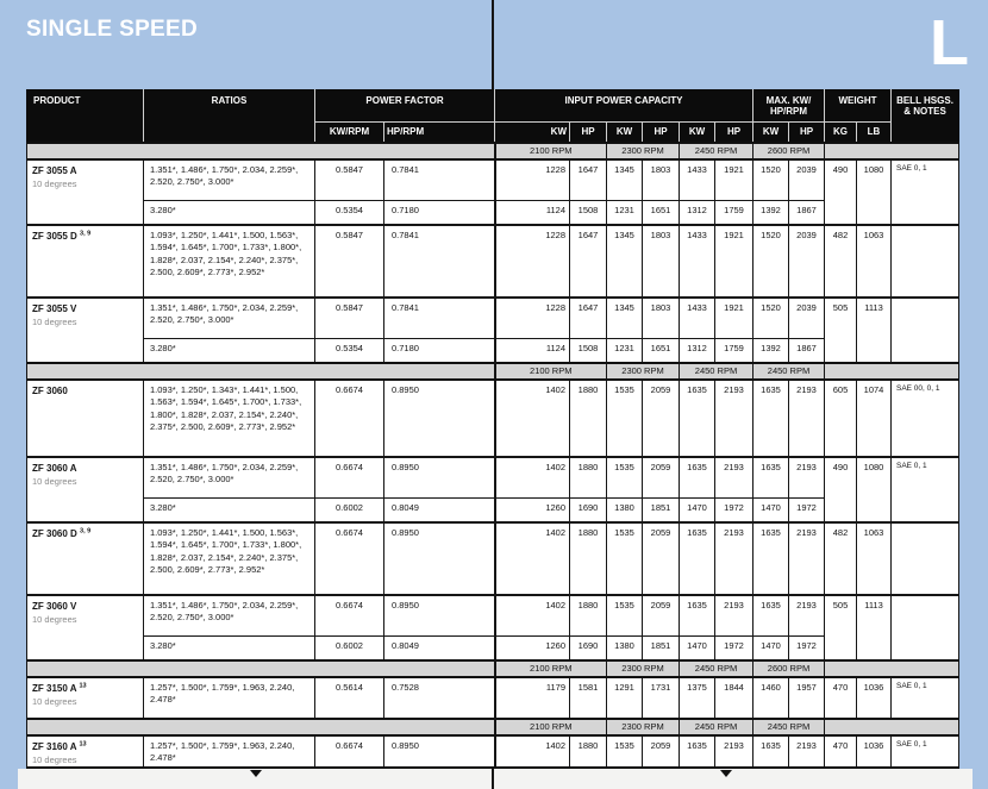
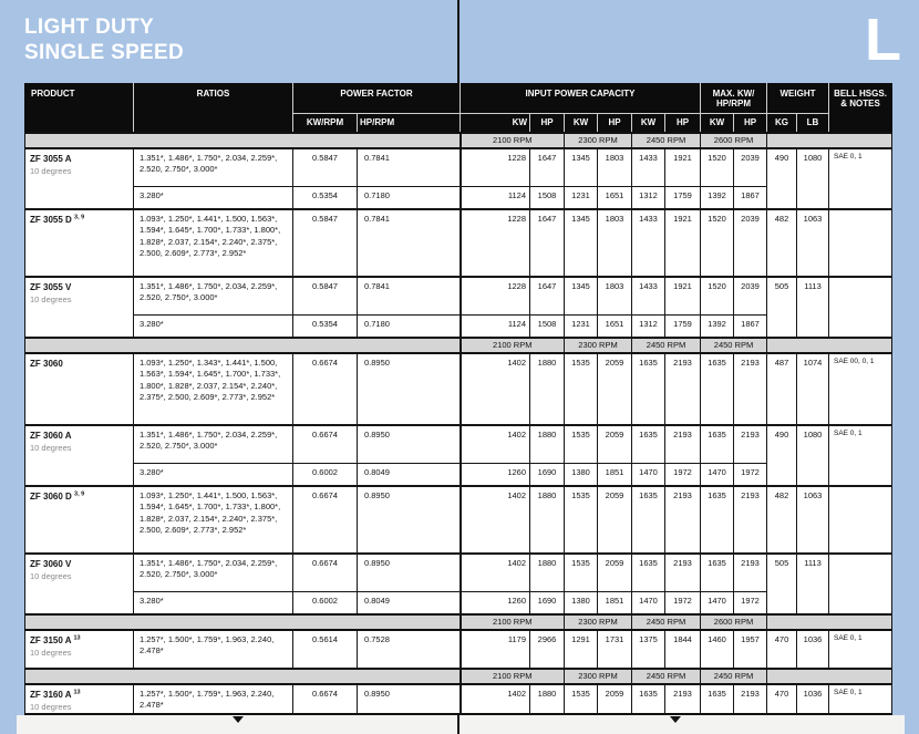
+ LIGHT DUTY
  SINGLE SPEED
  L
  PRODUCT	RATIOS	POWER FACTOR	INPUT POWER CAPACITY	MAX. KW/HP/RPM	WEIGHT	BELL HSGS.& NOTES
  KW/RPM	HP/RPM	KW	HP	KW	HP	KW	HP	KW	HP	KG	LB
  	2100 RPM	2300 RPM	2450 RPM	2600 RPM
  ZF 3055 A 10 degrees	1.351*, 1.486*, 1.750*, 2.034, 2.259*, 2.520, 2.750*, 3.000*	0.5847	0.7841	1228	1647	1345	1803	1433	1921	1520	2039	490	1080
  3.280*	0.5354	0.7180	1124	1508	1231	1651	1312	1759	1392	1867
  ZF 3055 D	1.093*, 1.250*, 1.441*, 1.500, 1.563*, 1.594*, 1.645*, 1.700*, 1.733*, 1.800*, 1.828*, 2.037, 2.154*, 2.240*, 2.375*, 2.500, 2.609*, 2.773*, 2.952*	0.5847	0.7841	1228	1647	1345	1803	1433	1921	1520	2039	482	1063
  ZF 3055 V 10 degrees	1.351*, 1.486*, 1.750*, 2.034, 2.259*, 2.520, 2.750*, 3.000*	0.5847	0.7841	1228	1647	1345	1803	1433	1921	1520	2039	505	1113
  3.280*	0.5354	0.7180	1124	1508	1231	1651	1312	1759	1392	1867
  	2100 RPM	2300 RPM	2450 RPM	2450 RPM
- ZF 3060	1.093*, 1.250*, 1.343*, 1.441*, 1.500, 1.563*, 1.594*, 1.645*, 1.700*, 1.733*, 1.800*, 1.828*, 2.037, 2.154*, 2.240*, 2.375*, 2.500, 2.609*, 2.773*, 2.952*	0.6674	0.8950	1402	1880	1535	2059	1635	2193	1635	2193	605	1074
+ ZF 3060	1.093*, 1.250*, 1.343*, 1.441*, 1.500, 1.563*, 1.594*, 1.645*, 1.700*, 1.733*, 1.800*, 1.828*, 2.037, 2.154*, 2.240*, 2.375*, 2.500, 2.609*, 2.773*, 2.952*	0.6674	0.8950	1402	1880	1535	2059	1635	2193	1635	2193	487	1074
  ZF 3060 A 10 degrees	1.351*, 1.486*, 1.750*, 2.034, 2.259*, 2.520, 2.750*, 3.000*	0.6674	0.8950	1402	1880	1535	2059	1635	2193	1635	2193	490	1080
  3.280*	0.6002	0.8049	1260	1690	1380	1851	1470	1972	1470	1972
  ZF 3060 D	1.093*, 1.250*, 1.441*, 1.500, 1.563*, 1.594*, 1.645*, 1.700*, 1.733*, 1.800*, 1.828*, 2.037, 2.154*, 2.240*, 2.375*, 2.500, 2.609*, 2.773*, 2.952*	0.6674	0.8950	1402	1880	1535	2059	1635	2193	1635	2193	482	1063
  ZF 3060 V 10 degrees	1.351*, 1.486*, 1.750*, 2.034, 2.259*, 2.520, 2.750*, 3.000*	0.6674	0.8950	1402	1880	1535	2059	1635	2193	1635	2193	505	1113
  3.280*	0.6002	0.8049	1260	1690	1380	1851	1470	1972	1470	1972
  	2100 RPM	2300 RPM	2450 RPM	2600 RPM
- ZF 3150 A 10 degrees	1.257*, 1.500*, 1.759*, 1.963, 2.240, 2.478*	0.5614	0.7528	1179	1581	1291	1731	1375	1844	1460	1957	470	1036
+ ZF 3150 A 10 degrees	1.257*, 1.500*, 1.759*, 1.963, 2.240, 2.478*	0.5614	0.7528	1179	2966	1291	1731	1375	1844	1460	1957	470	1036
  	2100 RPM	2300 RPM	2450 RPM	2450 RPM
  ZF 3160 A 10 degrees	1.257*, 1.500*, 1.759*, 1.963, 2.240, 2.478*	0.6674	0.8950	1402	1880	1535	2059	1635	2193	1635	2193	470	1036
